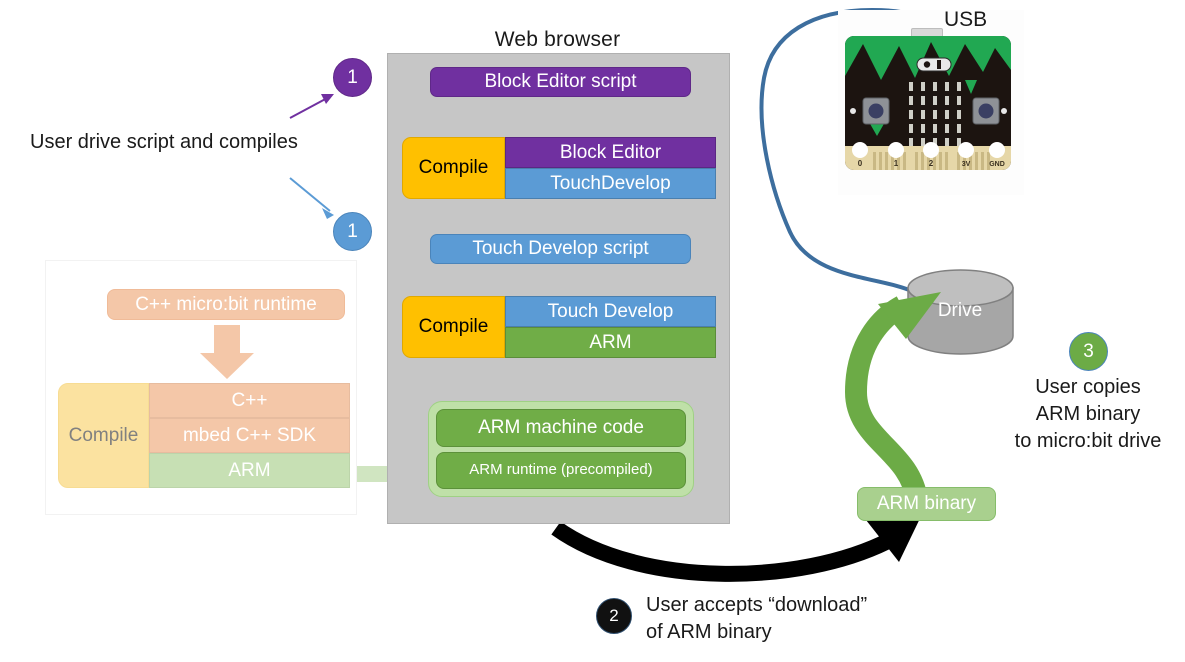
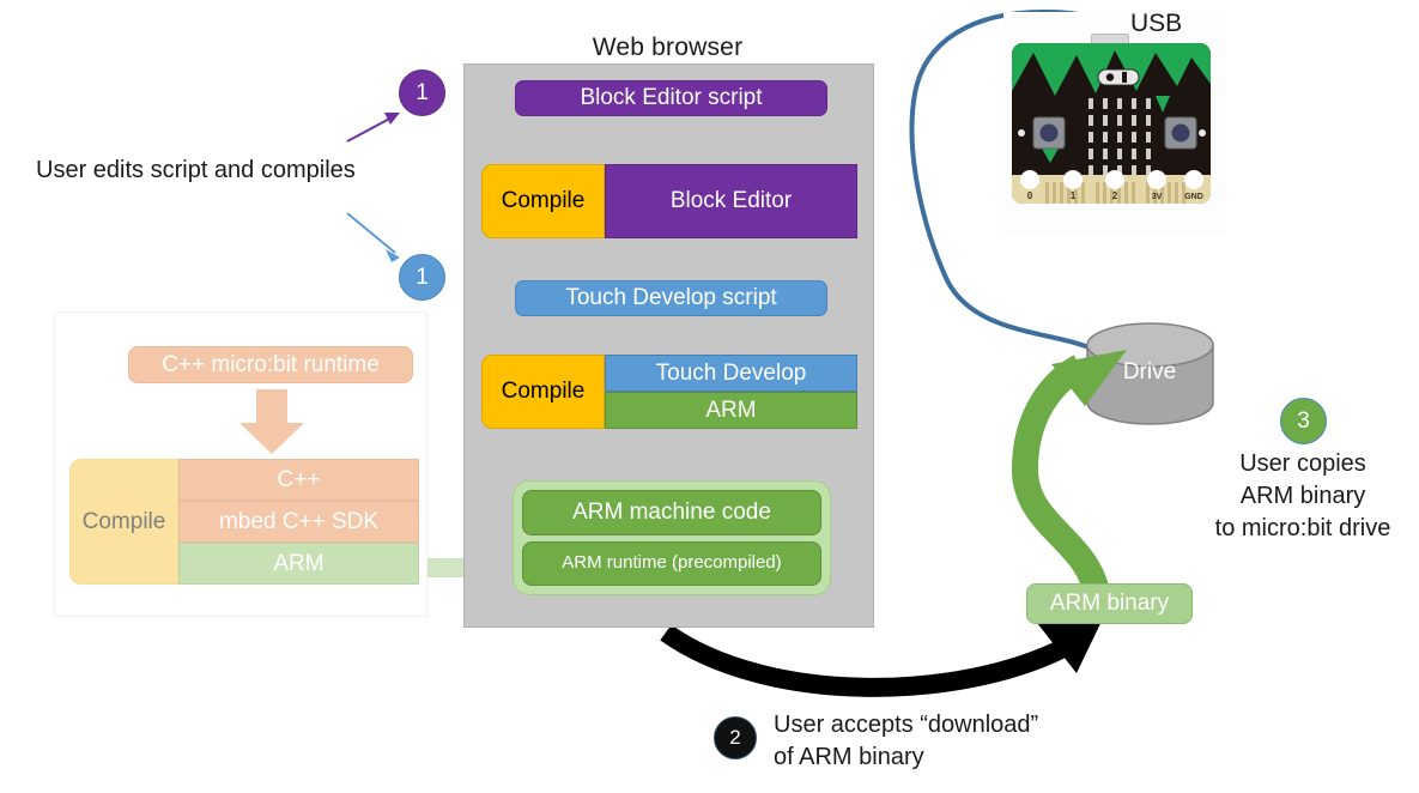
  0
  1
  2
  Web browser
  Block Editor script
  Compile
  Block Editor
- TouchDevelop
  Touch Develop script
  Compile
  Touch Develop
  ARM
  ARM machine code
  ARM runtime (precompiled)
  C++ micro:bit runtime
  Compile
  C++
  mbed C++ SDK
  ARM
  1
  1
- User drive script and compiles
+ User edits script and compiles
  2
  User accepts “download”
  of ARM binary
  3
  User copies
  ARM binary
  to micro:bit drive
  USB
  Drive
  ARM binary
